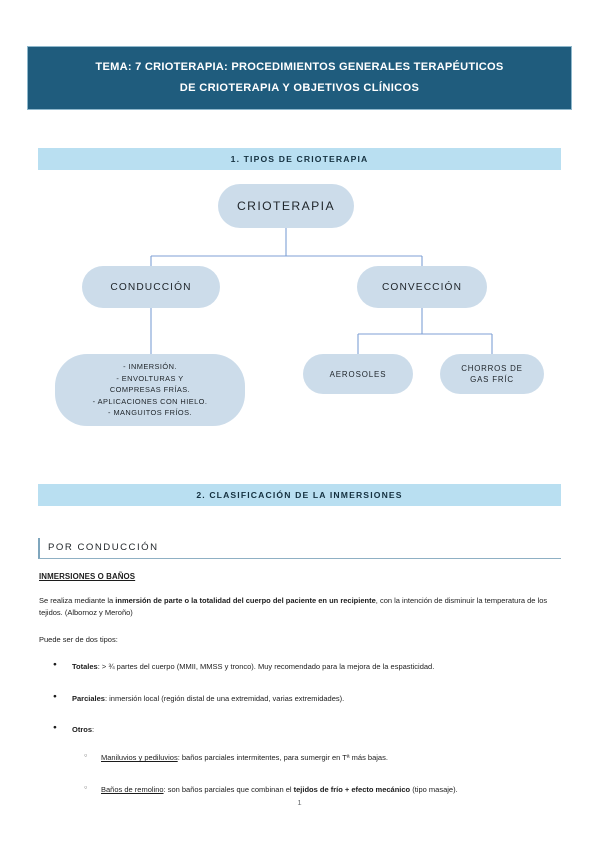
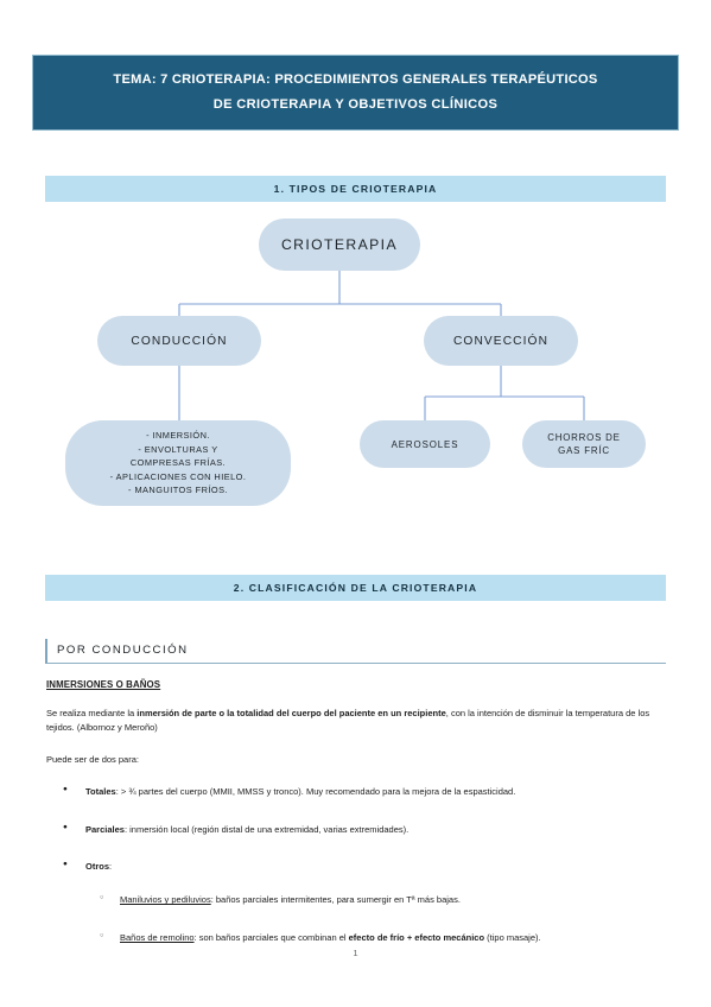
  TEMA: 7 CRIOTERAPIA: PROCEDIMIENTOS GENERALES TERAPÉUTICOS
  DE CRIOTERAPIA Y OBJETIVOS CLÍNICOS
  1. TIPOS DE CRIOTERAPIA
  CRIOTERAPIA
  CONDUCCIÓN
  CONVECCIÓN
  - INMERSIÓN.
  - ENVOLTURAS Y
  COMPRESAS FRÍAS.
  - APLICACIONES CON HIELO.
  - MANGUITOS FRÍOS.
  AEROSOLES
  CHORROS DE
  GAS FRÍC
- 2. CLASIFICACIÓN DE LA INMERSIONES
+ 2. CLASIFICACIÓN DE LA CRIOTERAPIA
  POR CONDUCCIÓN
  INMERSIONES O BAÑOS
  Se realiza mediante la inmersión de parte o la totalidad del cuerpo del paciente en un recipiente, con la intención de disminuir la temperatura de los tejidos. (Albornoz y Meroño)
- Puede ser de dos tipos:
+ Puede ser de dos para:
  Totales: > ¾ partes del cuerpo (MMII, MMSS y tronco). Muy recomendado para la mejora de la espasticidad.
  Parciales: inmersión local (región distal de una extremidad, varias extremidades).
  Otros:
  Maniluvios y pediluvios: baños parciales intermitentes, para sumergir en Tª más bajas.
- Baños de remolino: son baños parciales que combinan el tejidos de frío + efecto mecánico (tipo masaje).
+ Baños de remolino: son baños parciales que combinan el efecto de frío + efecto mecánico (tipo masaje).
  1
